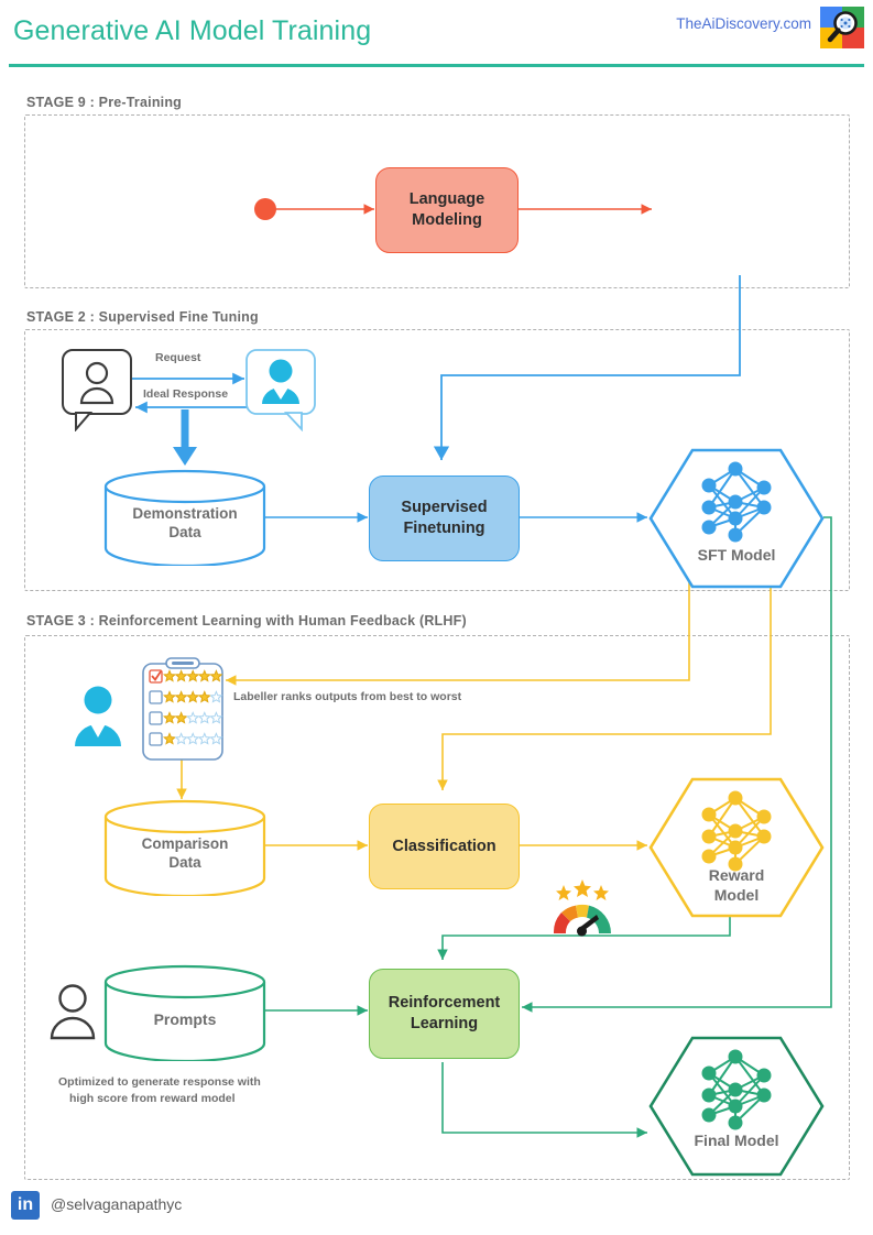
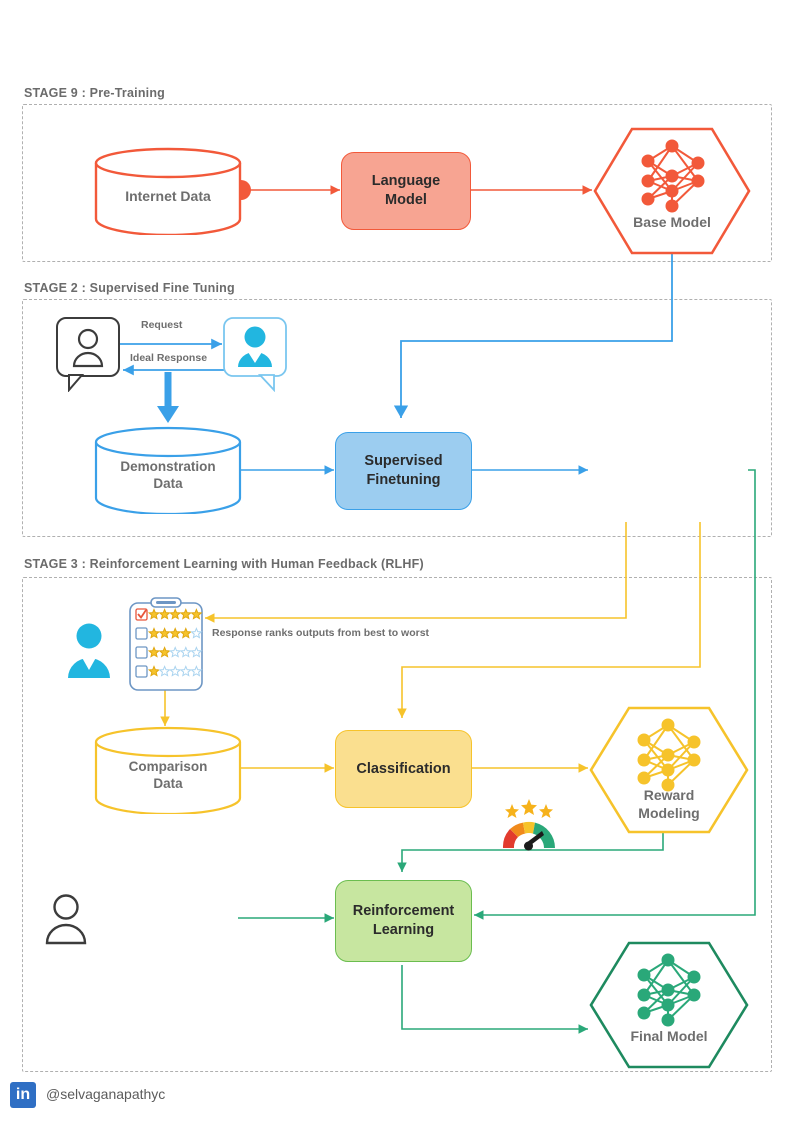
- Generative AI Model Training
- TheAiDiscovery.com
  STAGE 9 : Pre-Training
  STAGE 2 : Supervised Fine Tuning
  STAGE 3 : Reinforcement Learning with Human Feedback (RLHF)
+ Internet Data
  Language
- Modeling
+ Model
+ Base Model
  Request
  Ideal Response
  Demonstration
  Data
  Supervised
  Finetuning
- SFT Model
- Labeller ranks outputs from best to worst
+ Response ranks outputs from best to worst
  Comparison
  Data
  Classification
  Reward
- Model
+ Modeling
- Prompts
- Optimized to generate response with
- high score from reward model
  Reinforcement
  Learning
  Final Model
  in
  @selvaganapathyc
